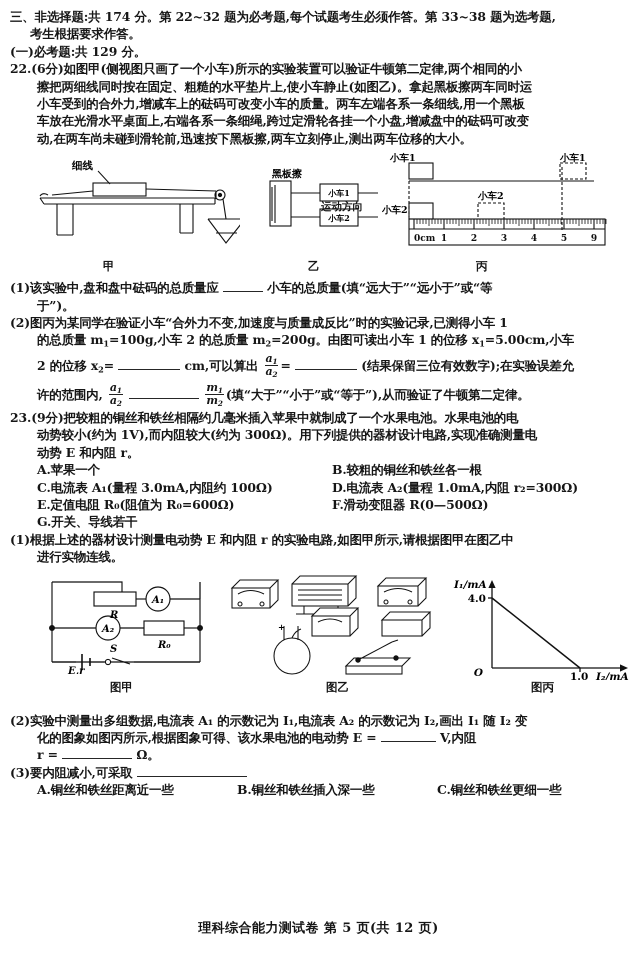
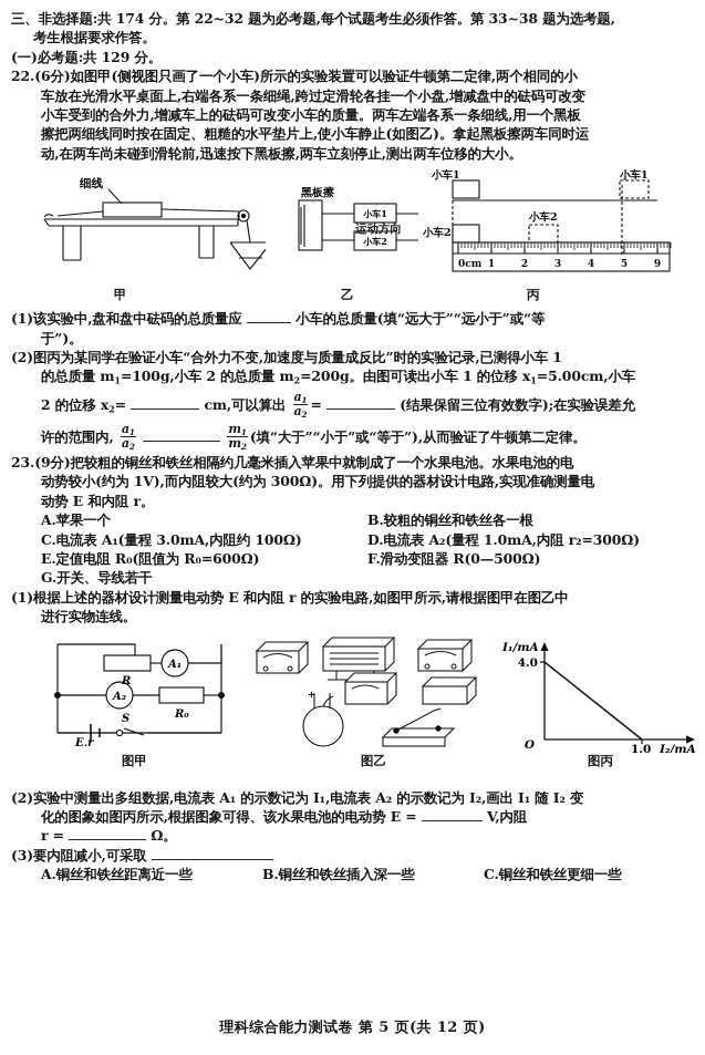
  三、非选择题:共 174 分。第 22~32 题为必考题,每个试题考生必须作答。第 33~38 题为选考题,
  考生根据要求作答。
  (一)必考题:共 129 分。
  22.(6分)如图甲(侧视图只画了一个小车)所示的实验装置可以验证牛顿第二定律,两个相同的小
- 擦把两细线同时按在固定、粗糙的水平垫片上,使小车静止(如图乙)。拿起黑板擦两车同时运
+ 车放在光滑水平桌面上,右端各系一条细绳,跨过定滑轮各挂一个小盘,增减盘中的砝码可改变
  小车受到的合外力,增减车上的砝码可改变小车的质量。两车左端各系一条细线,用一个黑板
- 车放在光滑水平桌面上,右端各系一条细绳,跨过定滑轮各挂一个小盘,增减盘中的砝码可改变
+ 擦把两细线同时按在固定、粗糙的水平垫片上,使小车静止(如图乙)。拿起黑板擦两车同时运
  动,在两车尚未碰到滑轮前,迅速按下黑板擦,两车立刻停止,测出两车位移的大小。
  细线
  小车1
  小车2
  黑板擦
  运动方向
  小车1
  小车1
  小车2
  小车2
  0cm
  1
  2
  3
  4
  5
  9
  甲
  乙
  丙
  (1)该实验中,盘和盘中砝码的总质量应 小车的总质量(填“远大于”“远小于”或“等
  于”)。
  (2)图丙为某同学在验证小车“合外力不变,加速度与质量成反比”时的实验记录,已测得小车 1
  的总质量 m1=100g,小车 2 的总质量 m2=200g。由图可读出小车 1 的位移 x1=5.00cm,小车
  2 的位移 x2= cm,可以算出
  a1
  a2
  = (结果保留三位有效数字);在实验误差允
  许的范围内,
  a1
  a2
  m1
  m2
  (填“大于”“小于”或“等于”),从而验证了牛顿第二定律。
  23.(9分)把较粗的铜丝和铁丝相隔约几毫米插入苹果中就制成了一个水果电池。水果电池的电
  动势较小(约为 1V),而内阻较大(约为 300Ω)。用下列提供的器材设计电路,实现准确测量电
  动势 E 和内阻 r。
  A.苹果一个
  B.较粗的铜丝和铁丝各一根
  C.电流表 A₁(量程 3.0mA,内阻约 100Ω)
  D.电流表 A₂(量程 1.0mA,内阻 r₂=300Ω)
  E.定值电阻 R₀(阻值为 R₀=600Ω)
  F.滑动变阻器 R(0—500Ω)
  G.开关、导线若干
  (1)根据上述的器材设计测量电动势 E 和内阻 r 的实验电路,如图甲所示,请根据图甲在图乙中
  进行实物连线。
  R
  A₁
  A₂
  R₀
  S
  E,r
  图甲
  +
  图乙
  4.0
  O
  I₁/mA
  1.0
  I₂/mA
  图丙
  (2)实验中测量出多组数据,电流表 A₁ 的示数记为 I₁,电流表 A₂ 的示数记为 I₂,画出 I₁ 随 I₂ 变
  化的图象如图丙所示,根据图象可得、该水果电池的电动势 E = V,内阻
  r = Ω。
  (3)要内阻减小,可采取
  A.铜丝和铁丝距离近一些
  B.铜丝和铁丝插入深一些
  C.铜丝和铁丝更细一些
  理科综合能力测试卷 第 5 页(共 12 页)
